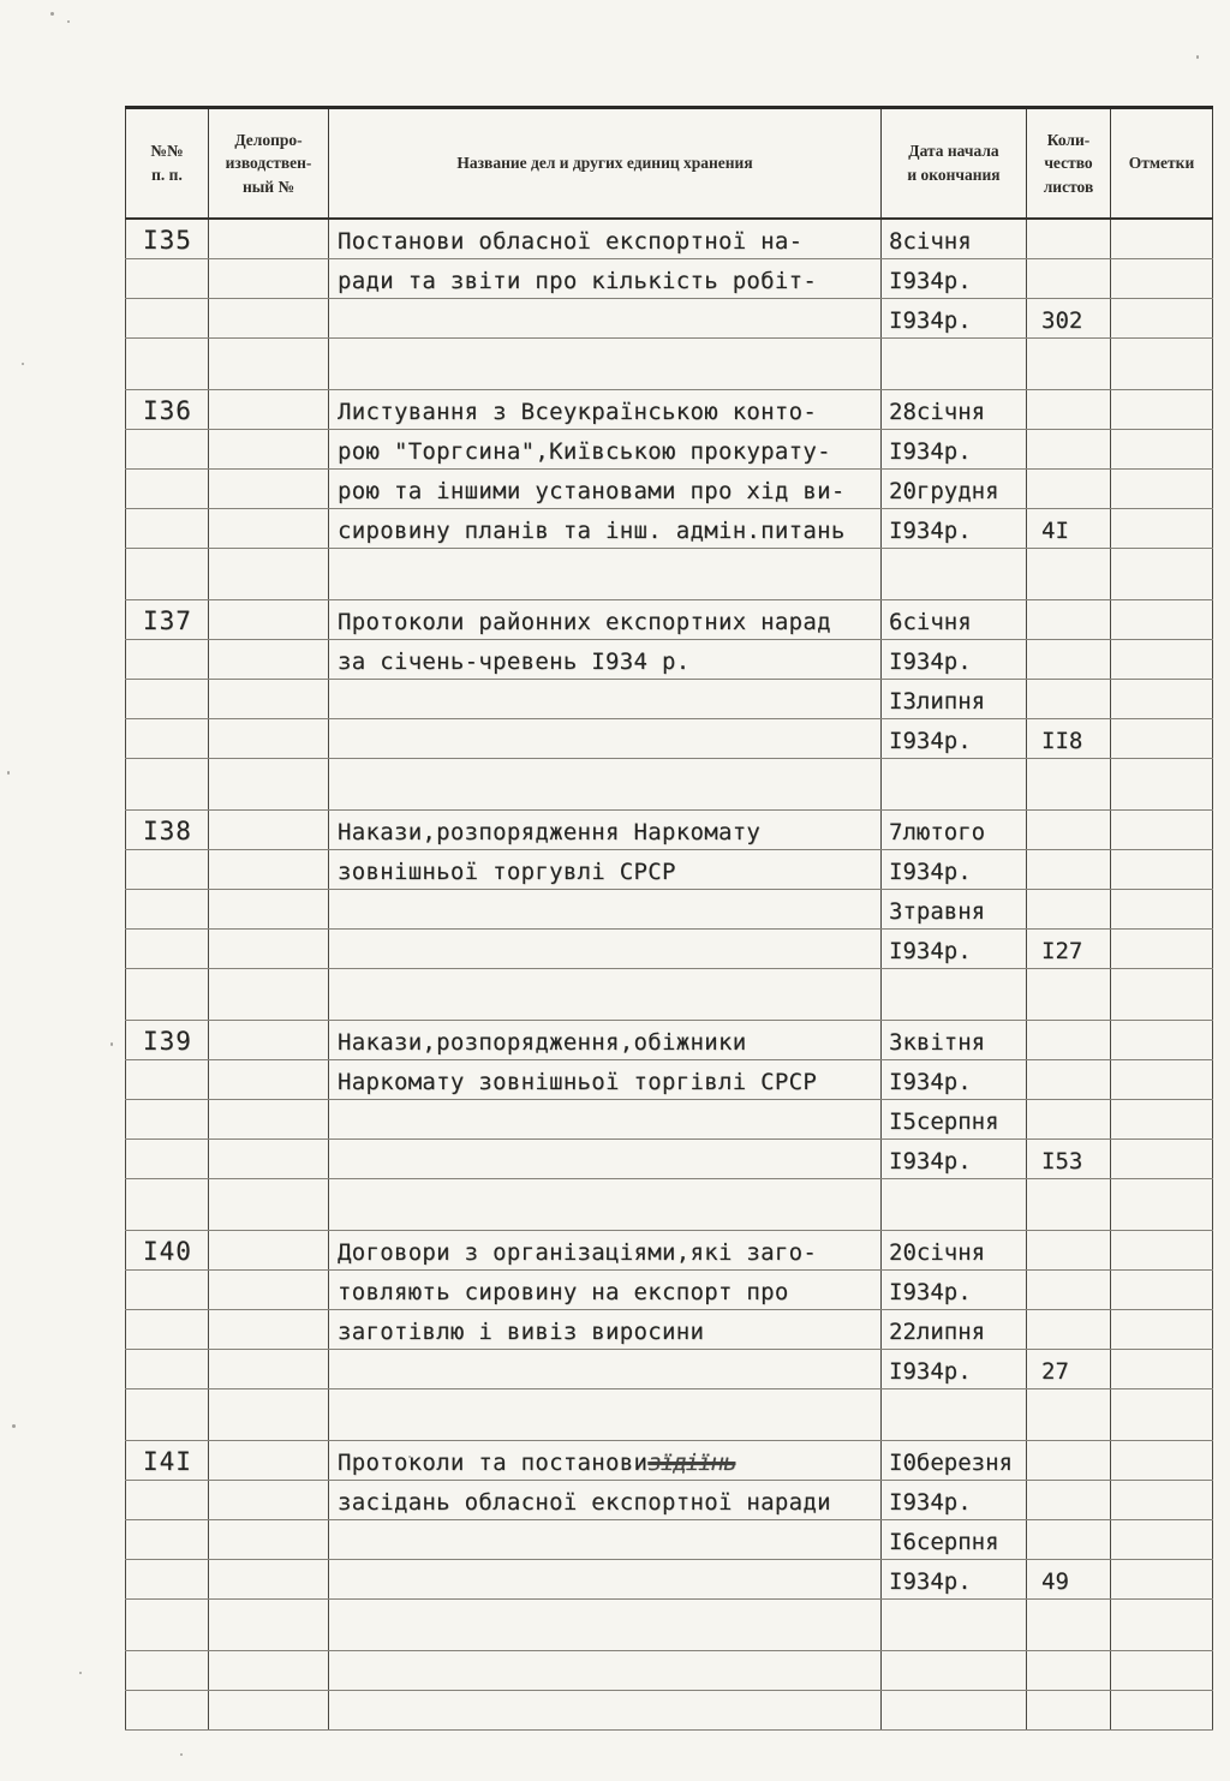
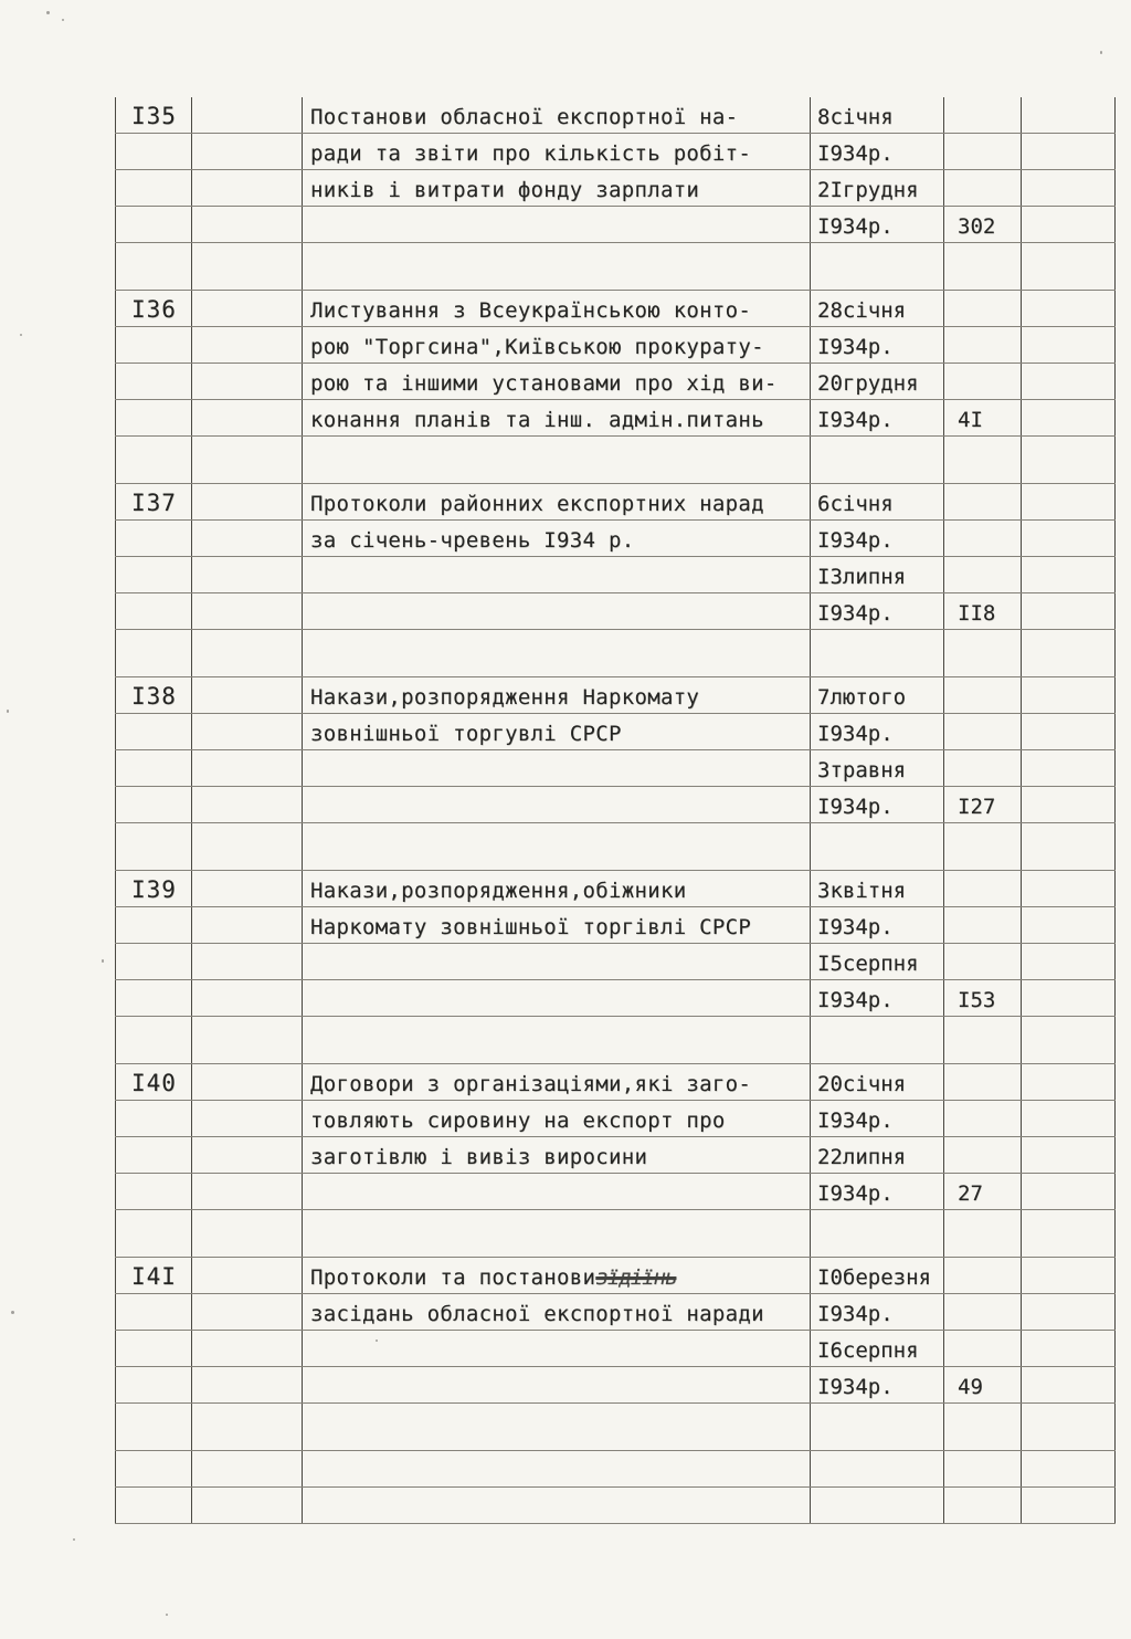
- №№
- п. п.
- Делопро-
- изводствен-
- ный №
- Название дел и других единиц хранения
- Дата начала
- и окончания
- Коли-
- чество
- листов
- Отметки
  I35
  Постанови обласної експортної на-
  8січня
  ради та звіти про кількість робіт-
  I934р.
+ ників і витрати фонду зарплати
+ 2Iгрудня
  I934р.
  302
  I36
  Листування з Всеукраїнською конто-
  28січня
  рою "Торгсина",Київською прокурату-
  I934р.
  рою та іншими установами про хід ви-
  20грудня
- сировину планів та інш. адмін.питань
+ конання планів та інш. адмін.питань
  I934р.
  4I
  I37
  Протоколи районних експортних нарад
  6січня
  за січень-чревень I934 р.
  I934р.
  IЗлипня
  I934р.
  II8
  I38
  Накази,розпорядження Наркомату
  7лютого
  зовнішньої торгувлі СРСР
  I934р.
  Зтравня
  I934р.
  I27
  I39
  Накази,розпорядження,обіжники
  Зквітня
  Наркомату зовнішньої торгівлі СРСР
  I934р.
  I5серпня
  I934р.
  I53
  I40
  Договори з організаціями,які заго-
  20січня
  товляють сировину на експорт про
  I934р.
  заготівлю і вивіз виросини
  22липня
  I934р.
  27
  I4I
  Протоколи та постанови
  зїдіїнь
  I0березня
  засідань обласної експортної наради
  I934р.
  I6серпня
  I934р.
  49
